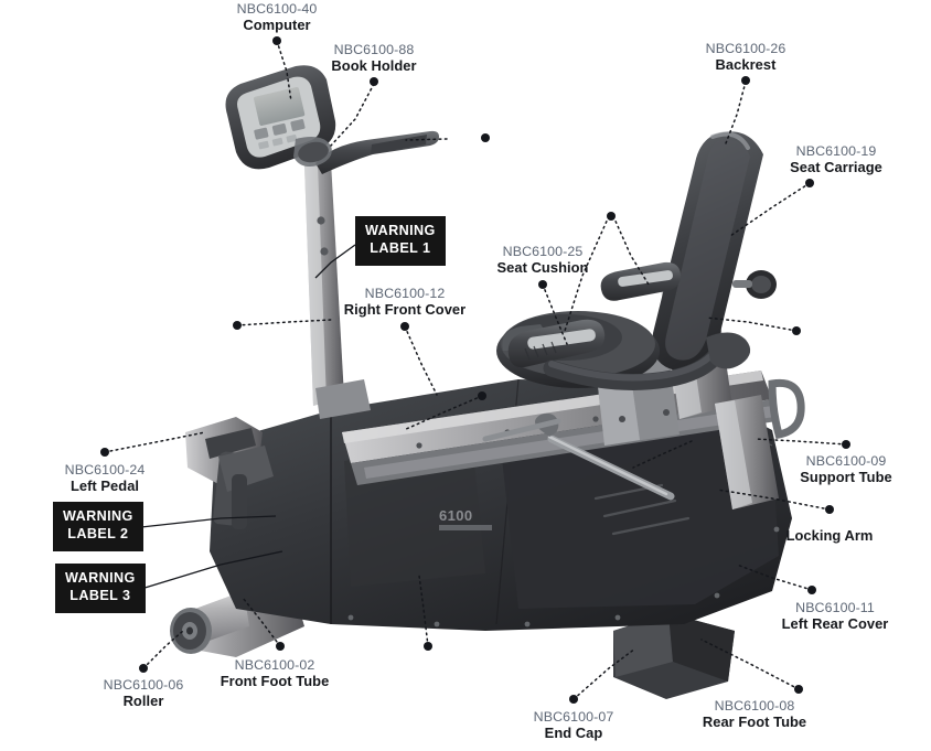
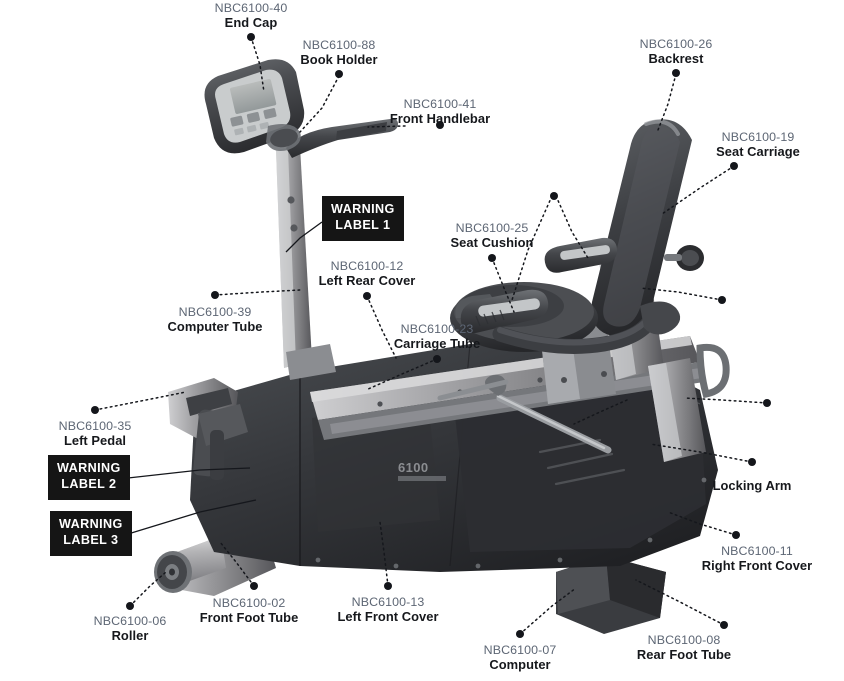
  6100
  NBC6100-40
- Computer
+ End Cap
  NBC6100-88
  Book Holder
+ NBC6100-41
+ Front Handlebar
  NBC6100-26
  Backrest
  NBC6100-19
  Seat Carriage
  NBC6100-25
  Seat Cushion
  NBC6100-12
- Right Front Cover
+ Left Rear Cover
+ NBC6100-39
+ Computer Tube
+ NBC6100-23
+ Carriage Tube
- NBC6100-24
+ NBC6100-35
  Left Pedal
- NBC6100-09
- Support Tube
  Locking Arm
  NBC6100-11
- Left Rear Cover
+ Right Front Cover
  NBC6100-06
  Roller
  NBC6100-02
  Front Foot Tube
+ NBC6100-13
+ Left Front Cover
  NBC6100-07
- End Cap
+ Computer
  NBC6100-08
  Rear Foot Tube
  WARNING
  LABEL 1
  WARNING
  LABEL 2
  WARNING
  LABEL 3
